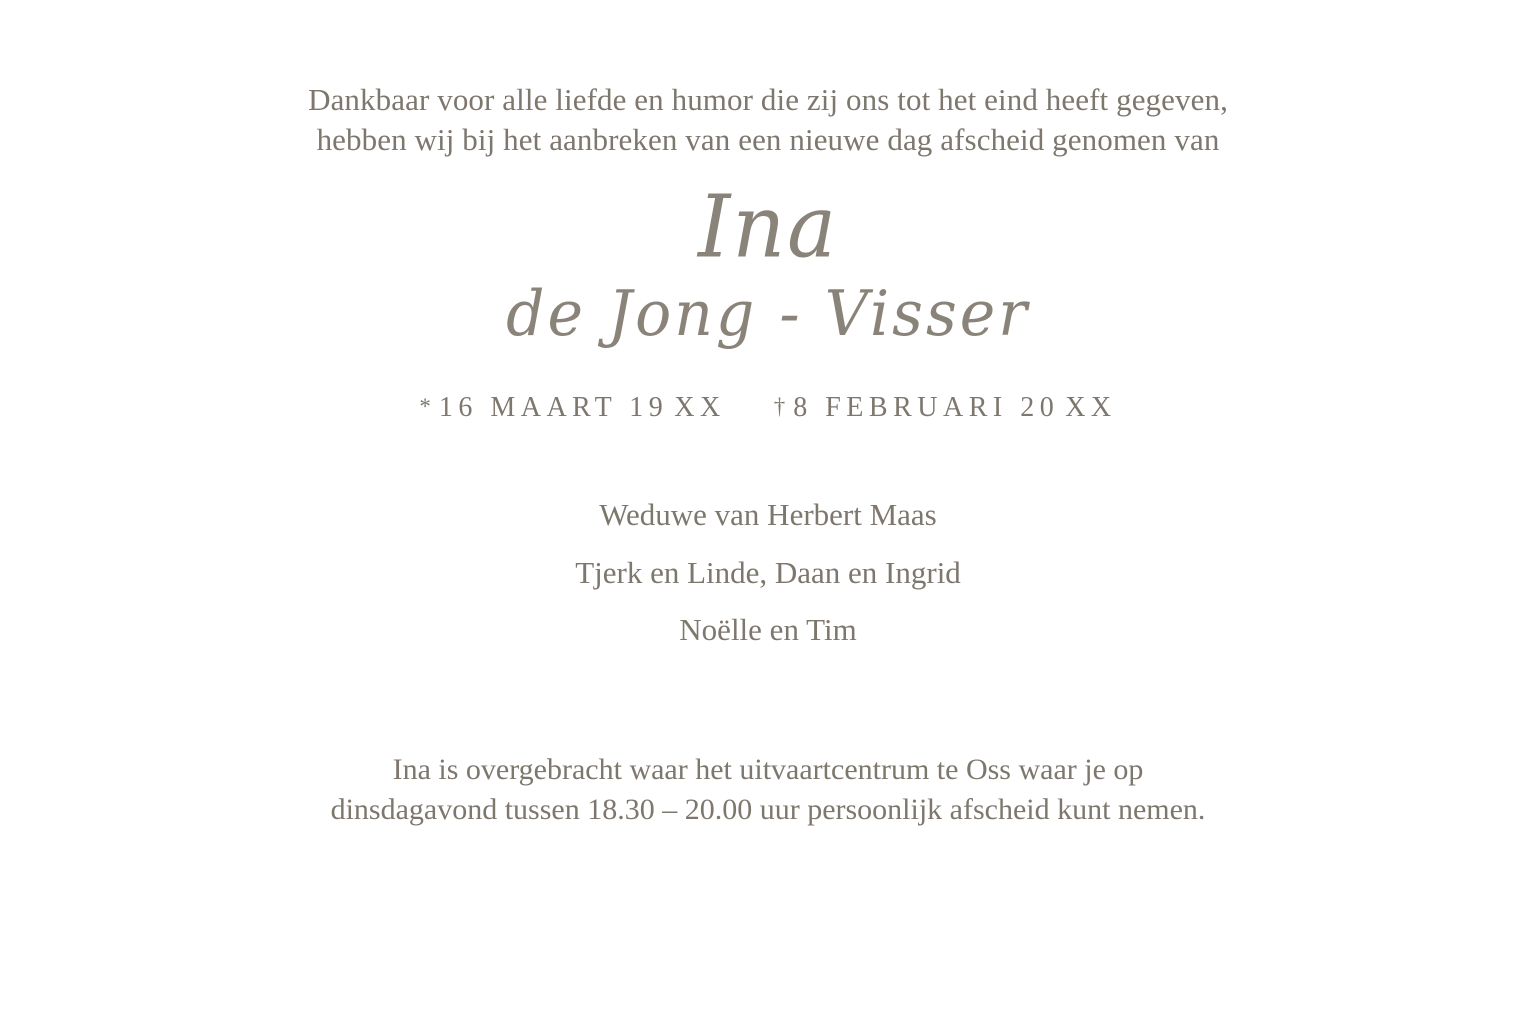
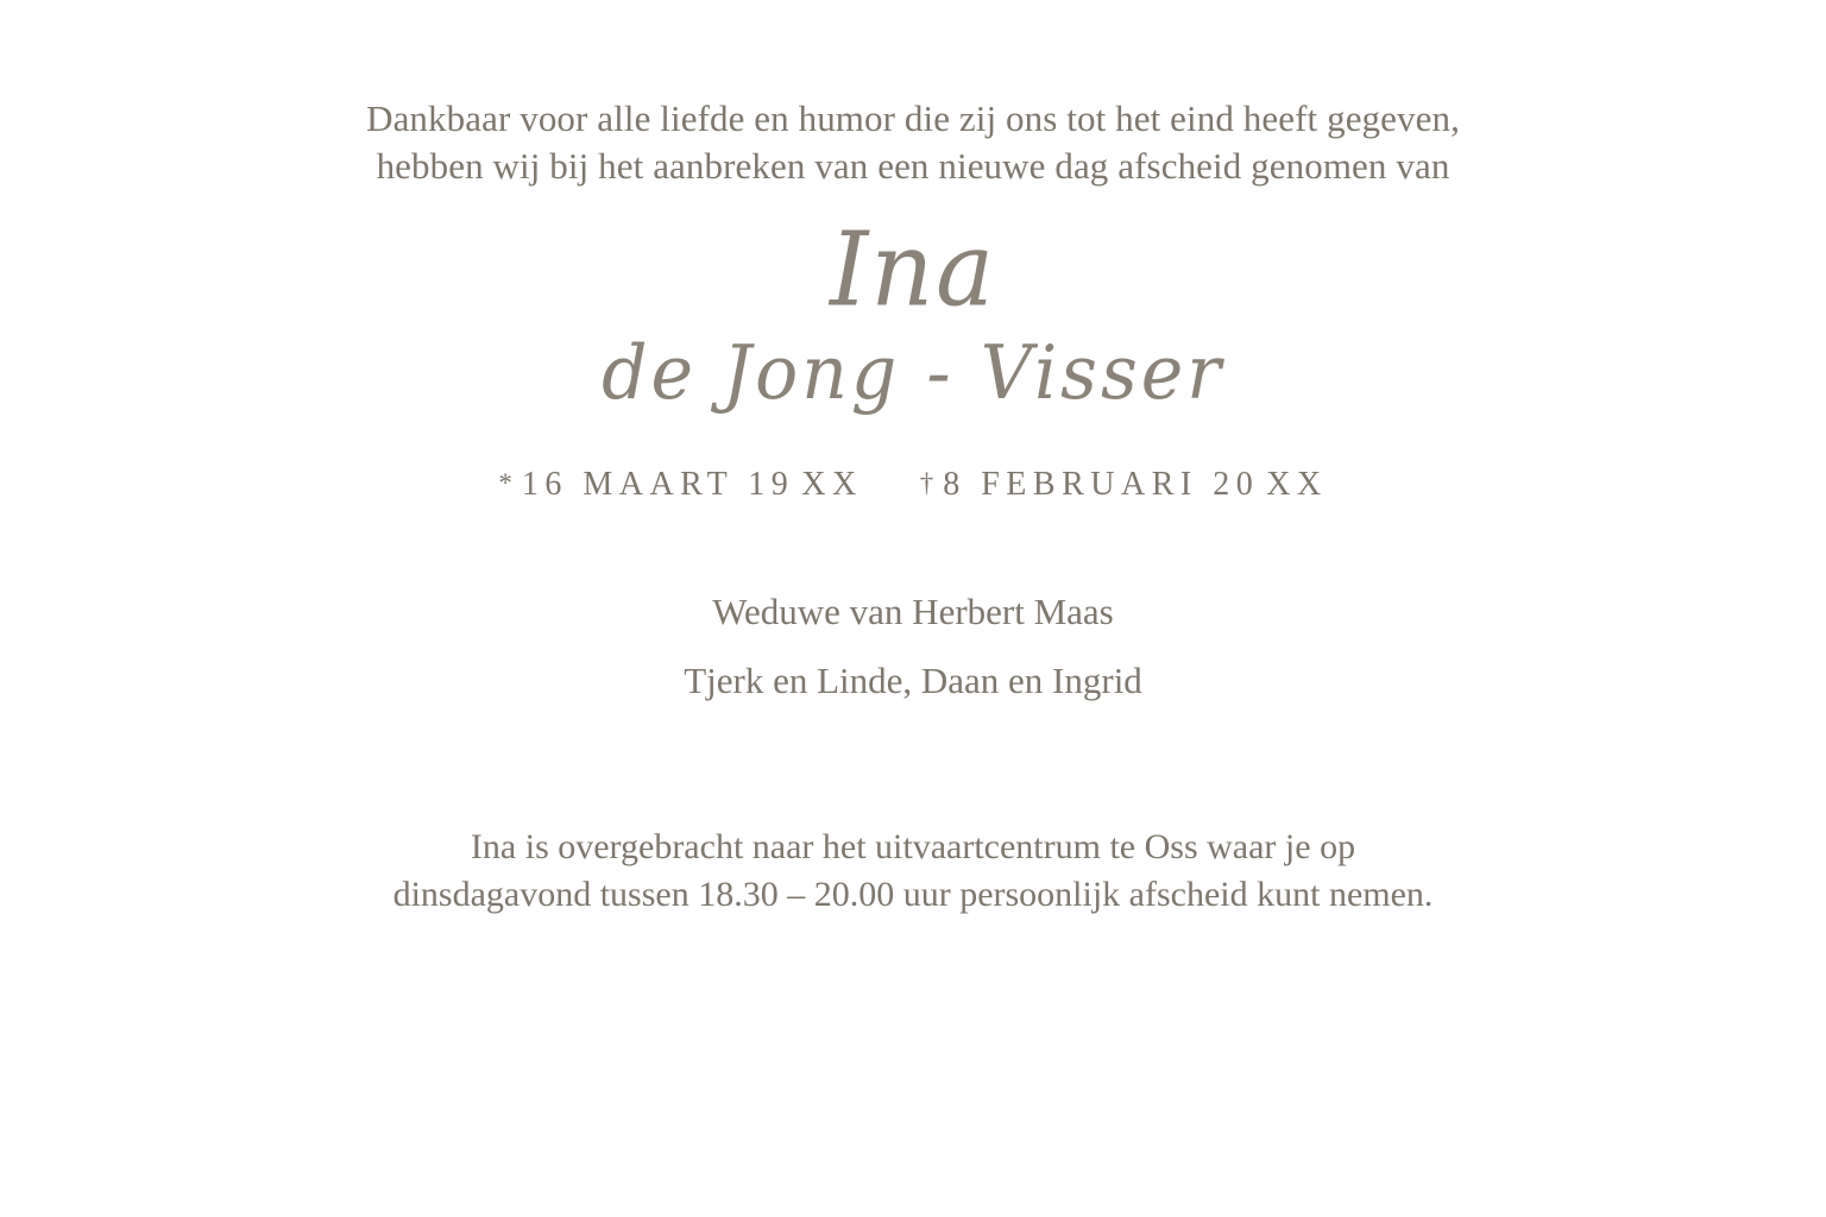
  Dankbaar voor alle liefde en humor die zij ons tot het eind heeft gegeven,
  hebben wij bij het aanbreken van een nieuwe dag afscheid genomen van
  Ina
  de Jong - Visser
  *
  16 MAART 19
  XX
  †
  8 FEBRUARI 20
  XX
  Weduwe van Herbert Maas
  Tjerk en Linde, Daan en Ingrid
- Noëlle en Tim
- Ina is overgebracht waar het uitvaartcentrum te Oss waar je op
+ Ina is overgebracht naar het uitvaartcentrum te Oss waar je op
  dinsdagavond tussen 18.30 – 20.00 uur persoonlijk afscheid kunt nemen.
